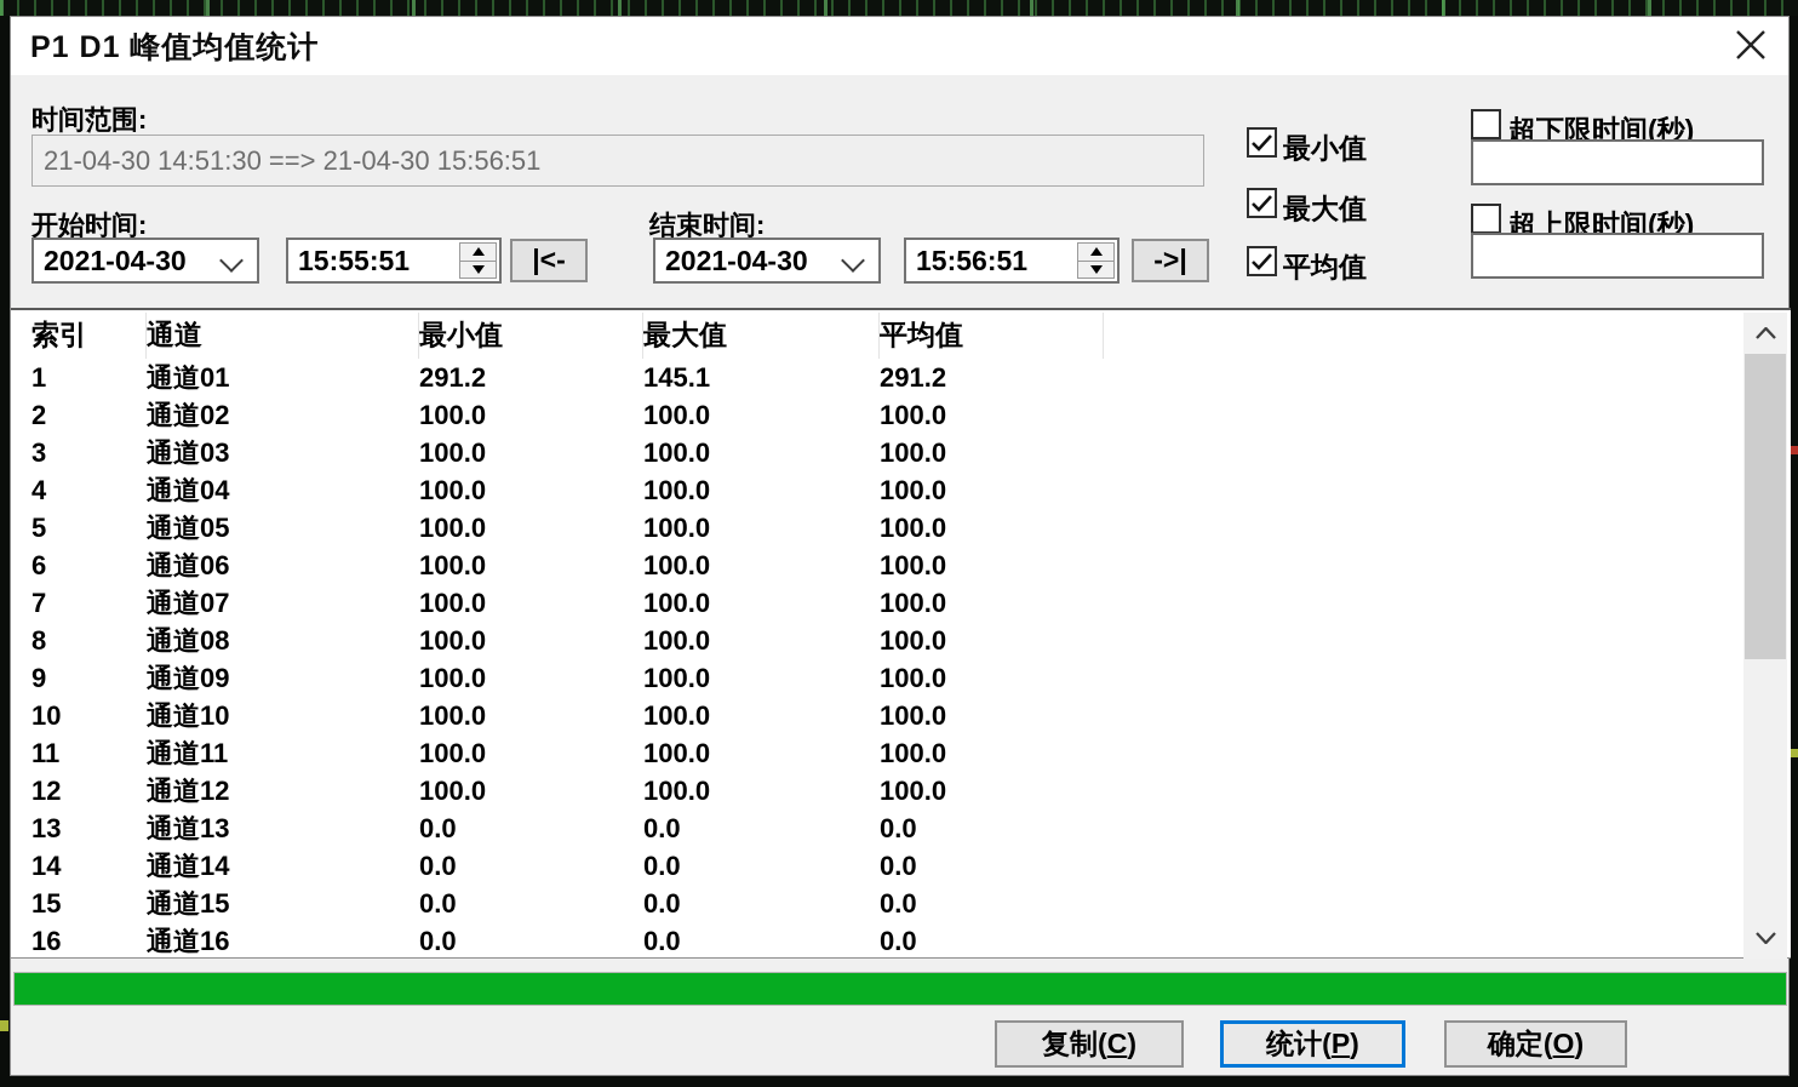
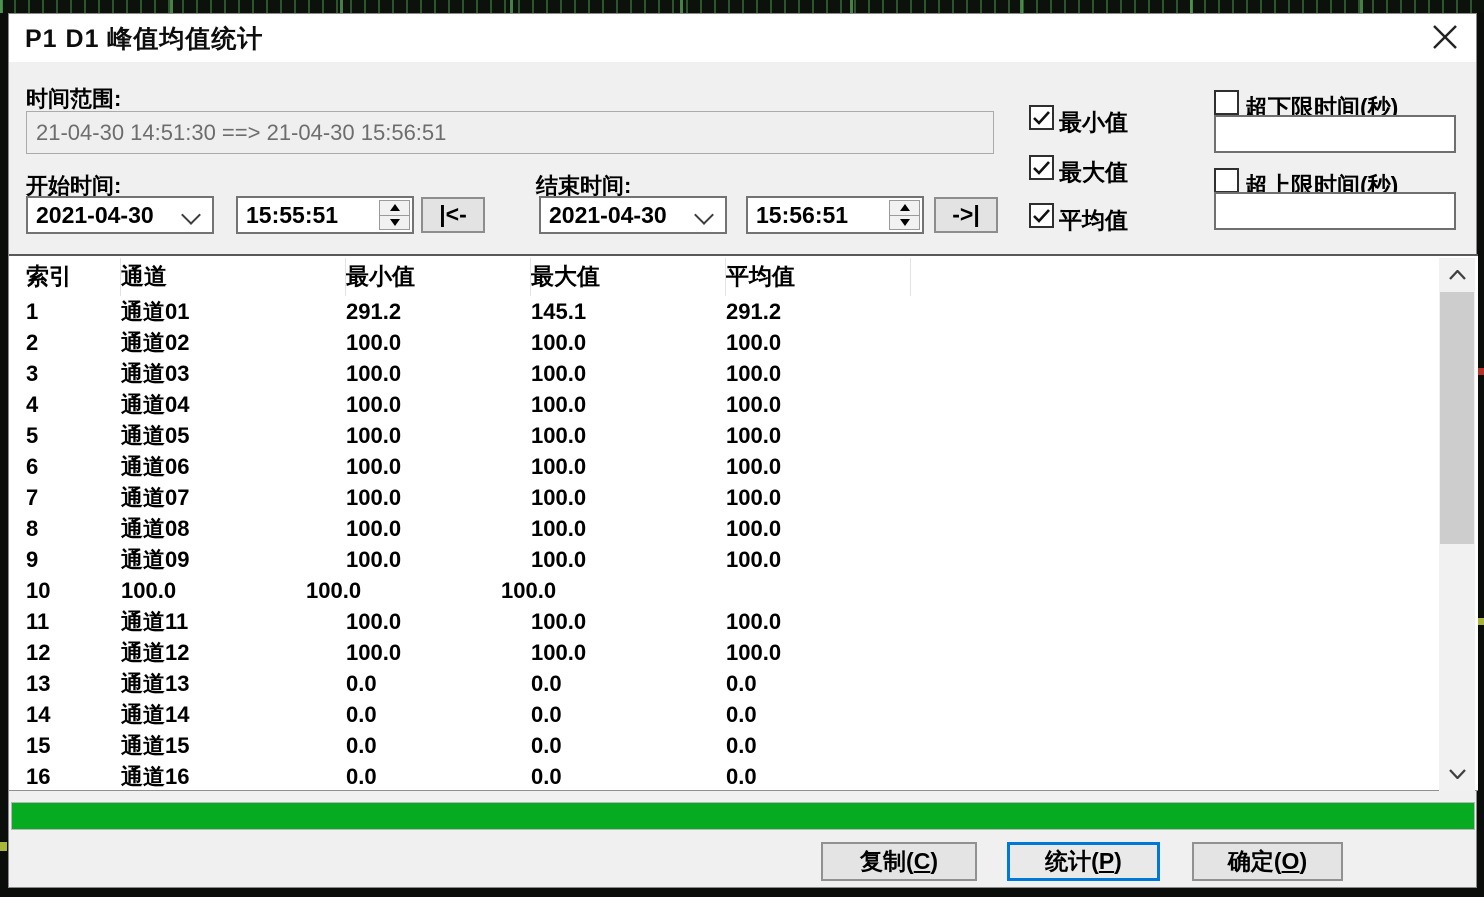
  P1 D1 峰值均值统计
  时间范围:
  21-04-30 14:51:30 ==> 21-04-30 15:56:51
  开始时间:
  2021-04-30
  15:55:51
  |<-
  结束时间:
  2021-04-30
  15:56:51
  ->|
  最小值
  最大值
  平均值
  超下限时间(秒)
  超上限时间(秒)
  索引
  通道
  最小值
  最大值
  平均值
  1
  通道01
  291.2
  145.1
  291.2
  2
  通道02
  100.0
  100.0
  100.0
  3
  通道03
  100.0
  100.0
  100.0
  4
  通道04
  100.0
  100.0
  100.0
  5
  通道05
  100.0
  100.0
  100.0
  6
  通道06
  100.0
  100.0
  100.0
  7
  通道07
  100.0
  100.0
  100.0
  8
  通道08
  100.0
  100.0
  100.0
  9
  通道09
  100.0
  100.0
  100.0
  10
- 通道10
  100.0
  100.0
  100.0
  11
  通道11
  100.0
  100.0
  100.0
  12
  通道12
  100.0
  100.0
  100.0
  13
  通道13
  0.0
  0.0
  0.0
  14
  通道14
  0.0
  0.0
  0.0
  15
  通道15
  0.0
  0.0
  0.0
  16
  通道16
  0.0
  0.0
  0.0
  复制(C)
  统计(P)
  确定(O)
